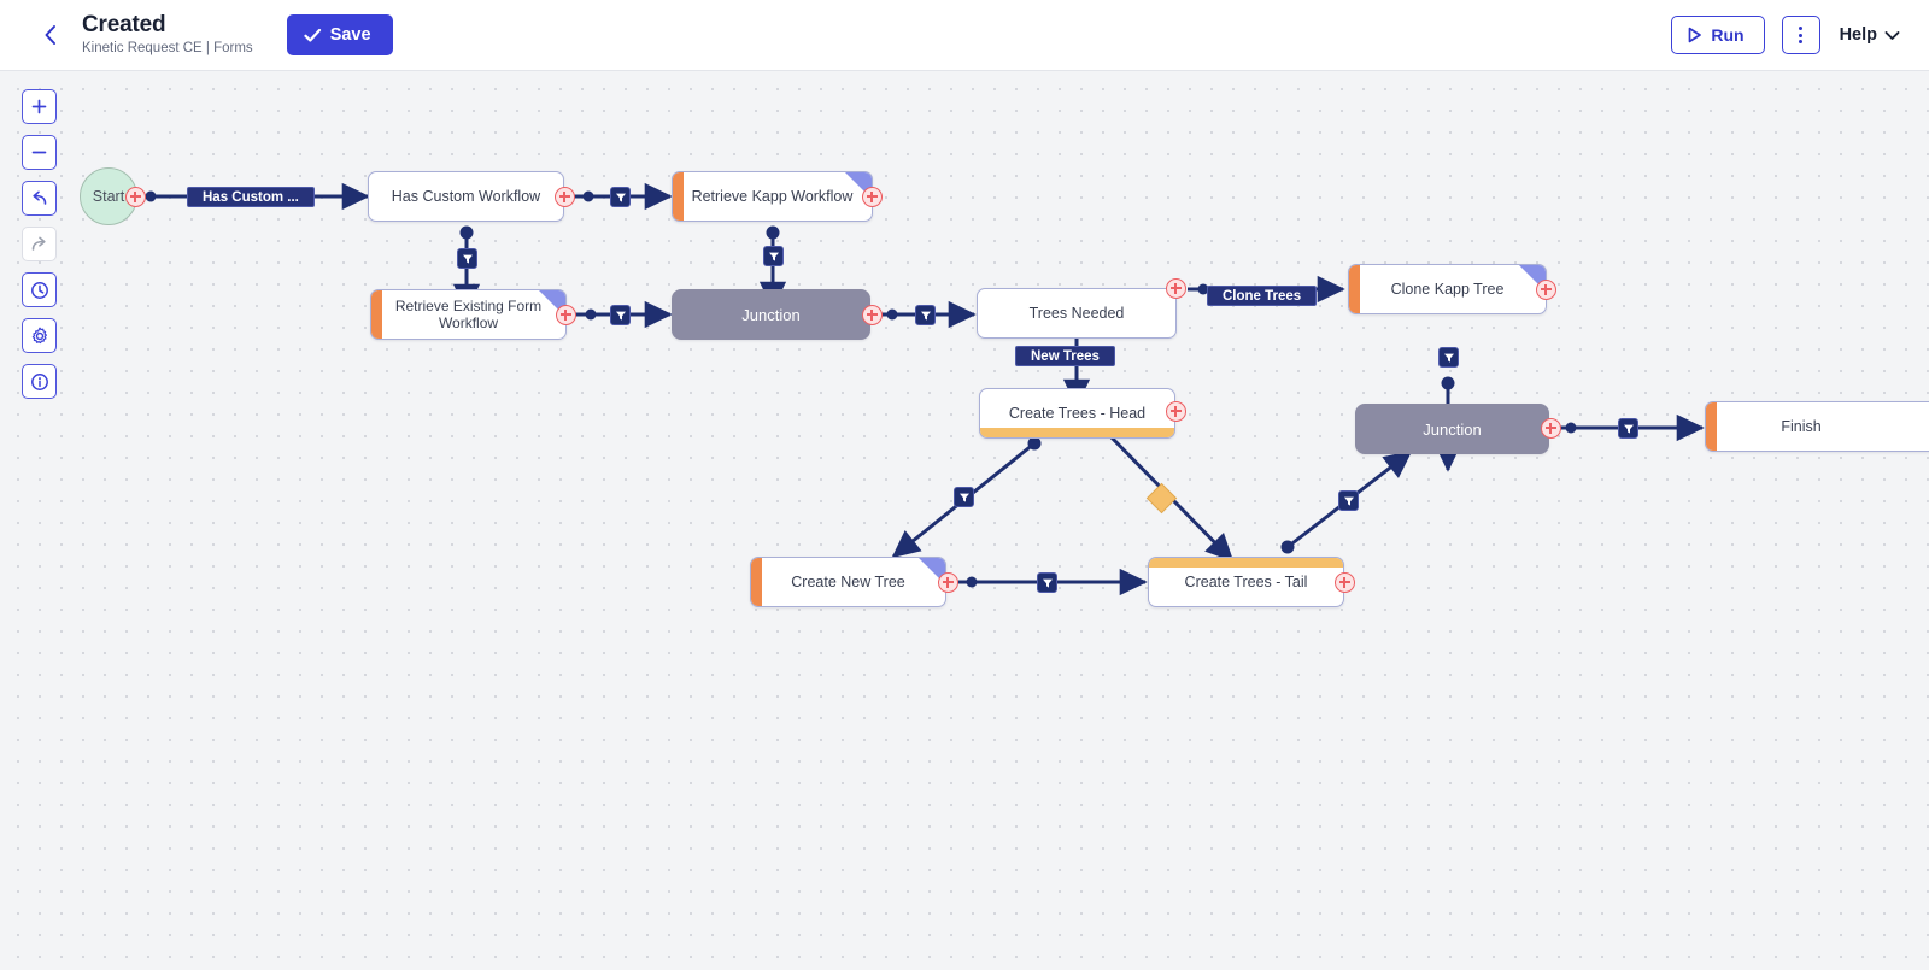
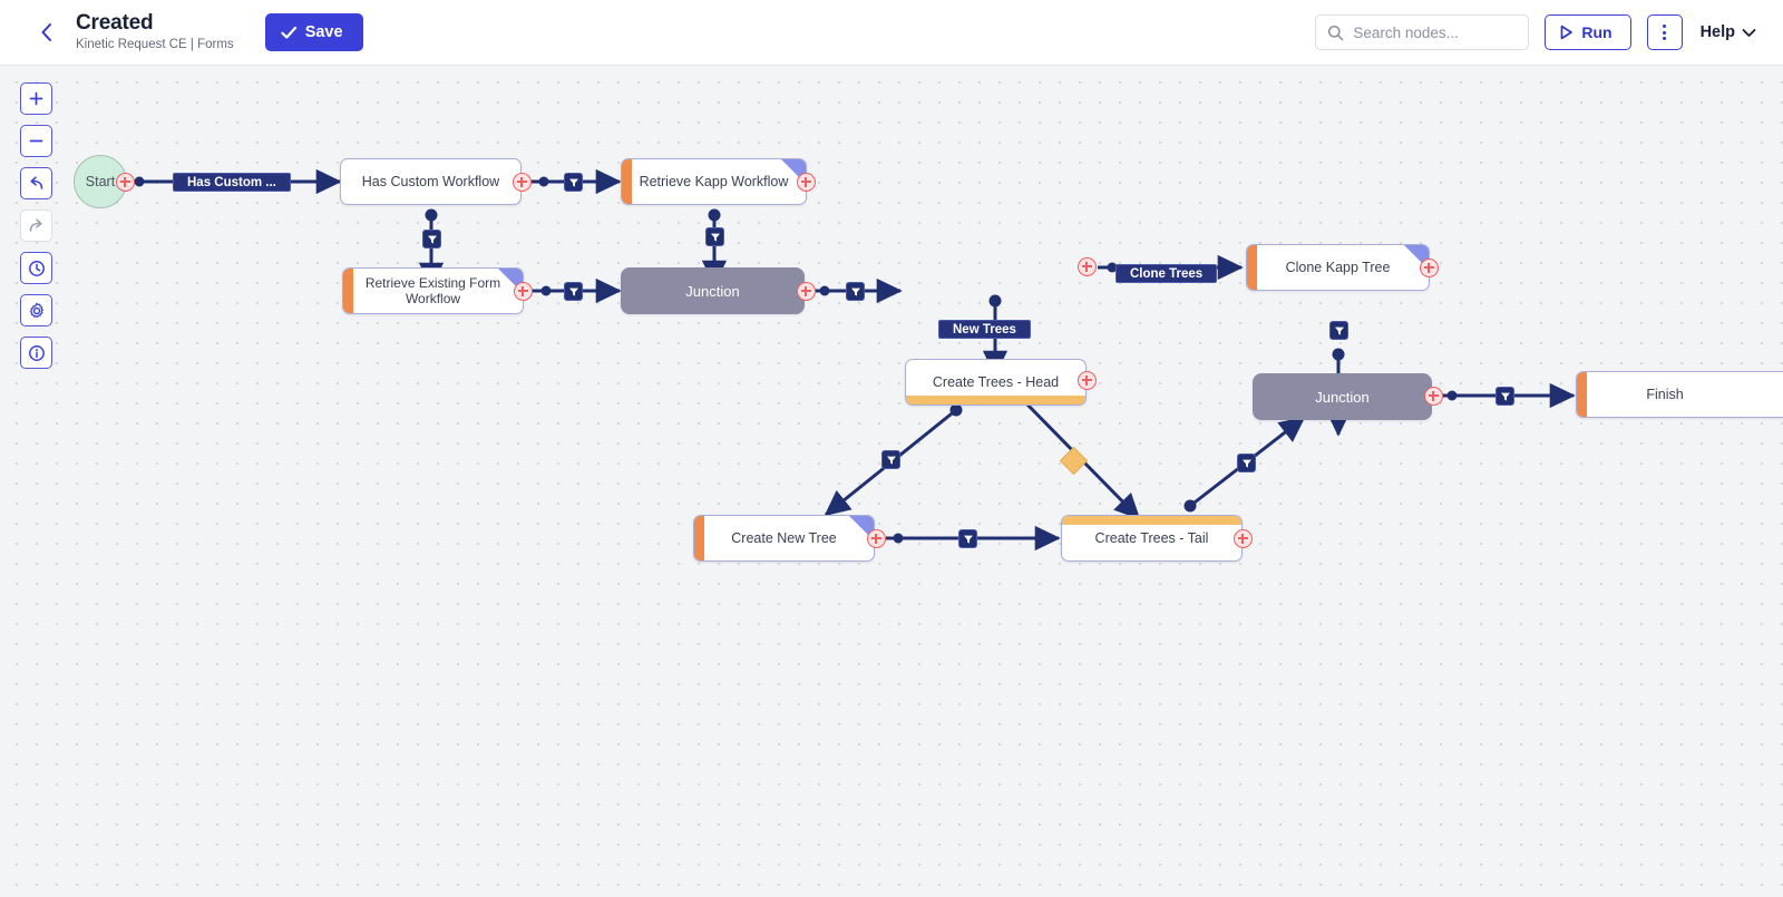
  Created
  Kinetic Request CE | Forms
  Save
+ Search nodes...
  Run
  Help
  Start
  Has Custom ...
  Has Custom Workflow
  Retrieve Kapp Workflow
  Retrieve Existing Form Workflow
  Junction
- Trees Needed
  Clone Trees
  Clone Kapp Tree
  New Trees
  Create Trees - Head
  Junction
  Finish
  Create New Tree
  Create Trees - Tail
